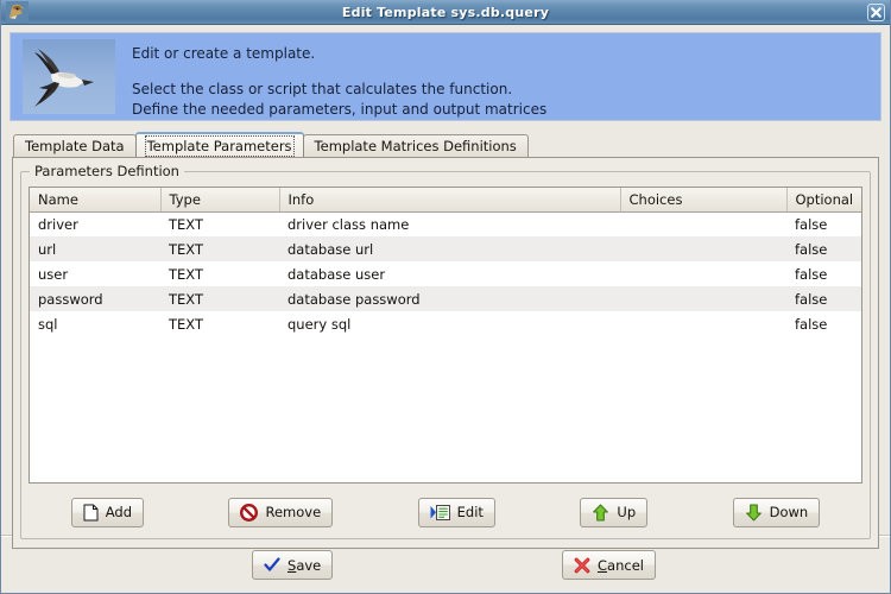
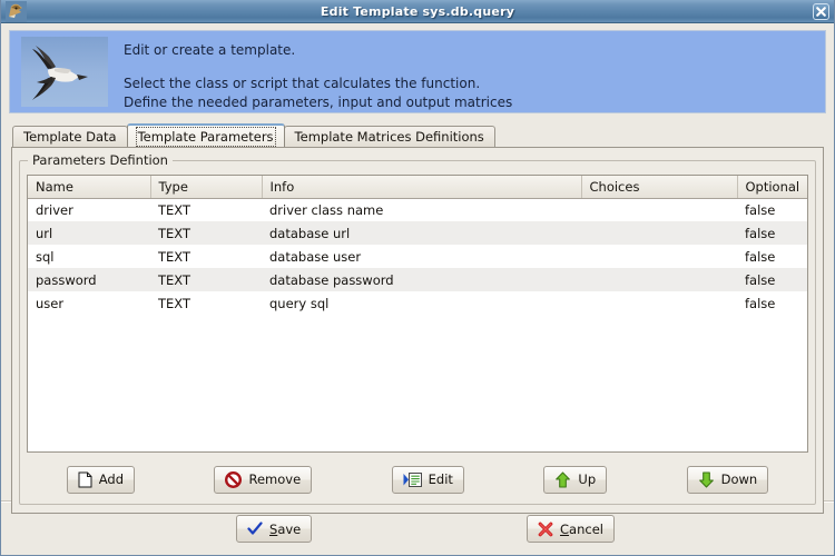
  Edit Template sys.db.query
  Edit or create a template.
  Select the class or script that calculates the function.
  Define the needed parameters, input and output matrices
  Template Data
  Template Parameters
  Template Matrices Definitions
  Parameters Defintion
  Name	Type	Info	Choices	Optional
  driver	TEXT	driver class name		false
  url	TEXT	database url		false
- user	TEXT	database user		false
+ sql	TEXT	database user		false
  password	TEXT	database password		false
- sql	TEXT	query sql		false
+ user	TEXT	query sql		false
  Add
  Remove
  Edit
  Up
  Down
  Save
  Cancel
